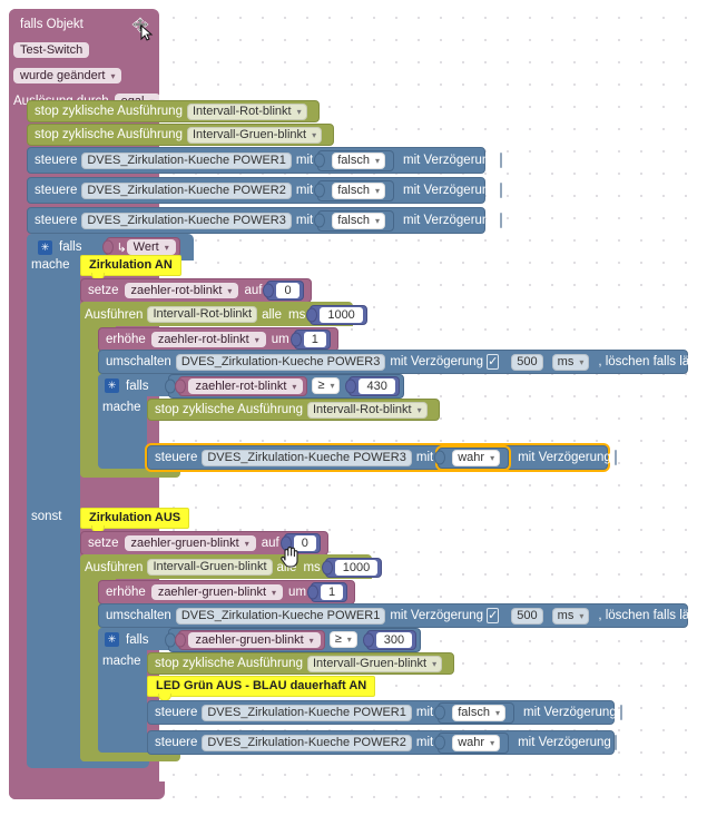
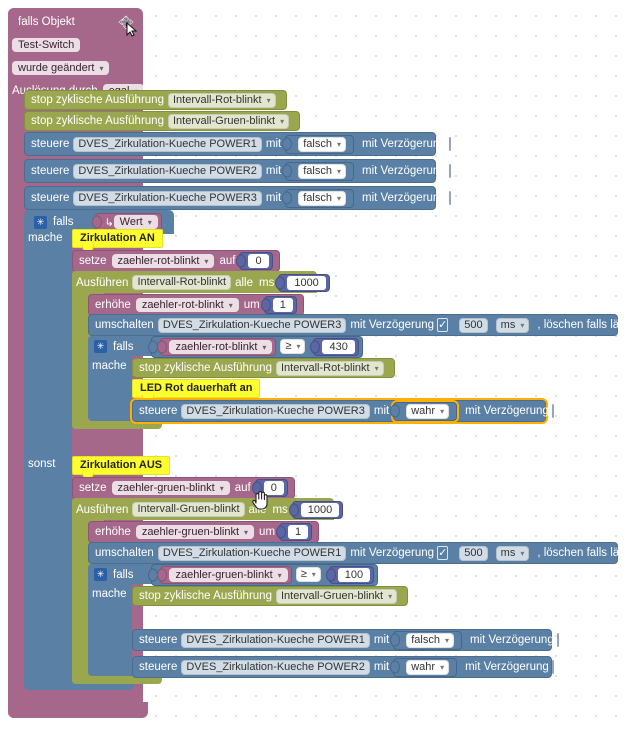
  falls Objekt
  Test-Switch
  wurde geändert
  stop zyklische Ausführung
  Intervall-Rot-blinkt
  stop zyklische Ausführung
  Intervall-Gruen-blinkt
  steuere
  DVES_Zirkulation-Kueche POWER1
  mit
  falsch
  mit Verzögerung
  steuere
  DVES_Zirkulation-Kueche POWER2
  mit
  falsch
  mit Verzögerung
  steuere
  DVES_Zirkulation-Kueche POWER3
  mit
  falsch
  mit Verzögerung
  falls
  ↳
  Wert
  mache
  sonst
  Zirkulation AN
  setze
  zaehler-rot-blinkt
  auf
  0
  Ausführen
  Intervall-Rot-blinkt
  alle
  ms
  1000
  erhöhe
  zaehler-rot-blinkt
  um
  1
  umschalten
  DVES_Zirkulation-Kueche POWER3
  mit Verzögerung
  500
  ms
  , löschen falls läuft
  falls
  zaehler-rot-blinkt
  ≥
  430
  mache
  stop zyklische Ausführung
  Intervall-Rot-blinkt
+ LED Rot dauerhaft an
  steuere
  DVES_Zirkulation-Kueche POWER3
  mit
  wahr
  mit Verzögerung
  Zirkulation AUS
  setze
  zaehler-gruen-blinkt
  auf
  0
  Ausführen
  Intervall-Gruen-blinkt
  alle
  ms
  1000
  erhöhe
  zaehler-gruen-blinkt
  um
  1
  umschalten
  DVES_Zirkulation-Kueche POWER1
  mit Verzögerung
  500
  ms
  , löschen falls läuft
  falls
  zaehler-gruen-blinkt
  ≥
- 300
+ 100
  mache
  stop zyklische Ausführung
  Intervall-Gruen-blinkt
- LED Grün AUS - BLAU dauerhaft AN
  steuere
  DVES_Zirkulation-Kueche POWER1
  mit
  falsch
  mit Verzögerung
  steuere
  DVES_Zirkulation-Kueche POWER2
  mit
  wahr
  mit Verzögerung
